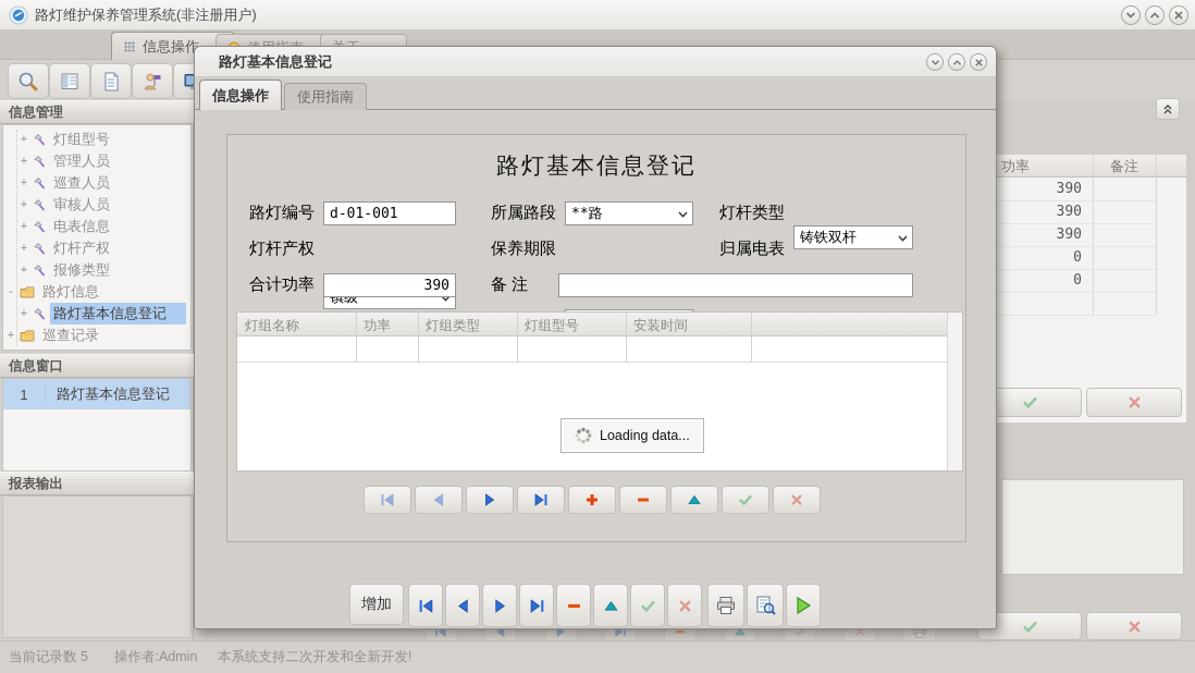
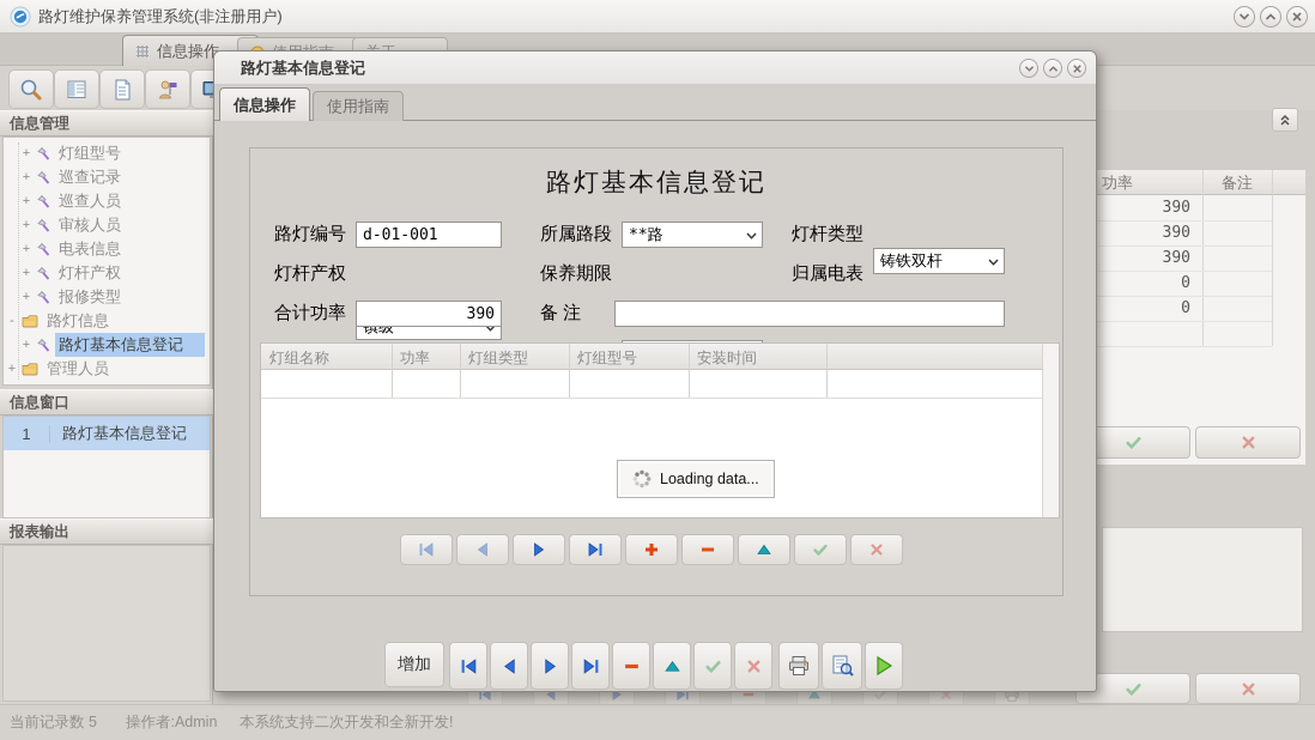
  路灯维护保养管理系统(非注册用户)
  信息操作
  信息管理
  +
  灯组型号
  +
- 管理人员
+ 巡查记录
  +
  巡查人员
  +
  审核人员
  +
  电表信息
  +
  灯杆产权
  +
  报修类型
  -
  路灯信息
  +
  路灯基本信息登记
  +
- 巡查记录
+ 管理人员
  信息窗口
  1
  路灯基本信息登记
  报表输出
  功率
  备注
  390
  390
  390
  0
  0
  当前记录数 5
  操作者:Admin
  本系统支持二次开发和全新开发!
  路灯基本信息登记
  信息操作
  使用指南
  路灯基本信息登记
  路灯编号
  d-01-001
  所属路段
  **路
  灯杆类型
  铸铁双杆
  灯杆产权
  镇级
  保养期限
  归属电表
  合计功率
  390
  备 注
  灯组名称
  功率
  灯组类型
  灯组型号
  安装时间
  Loading data...
  增加
